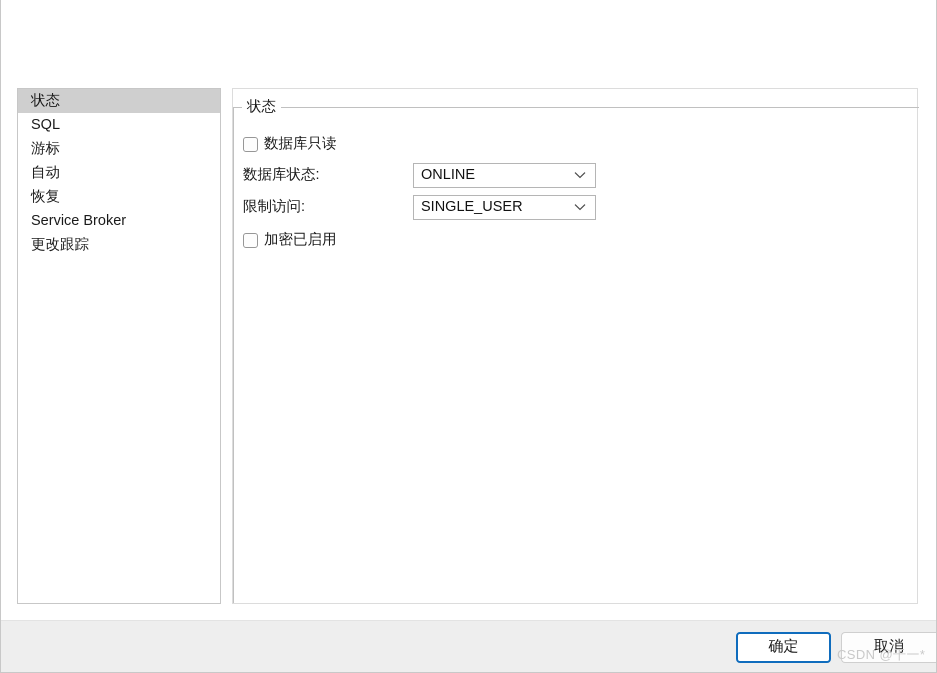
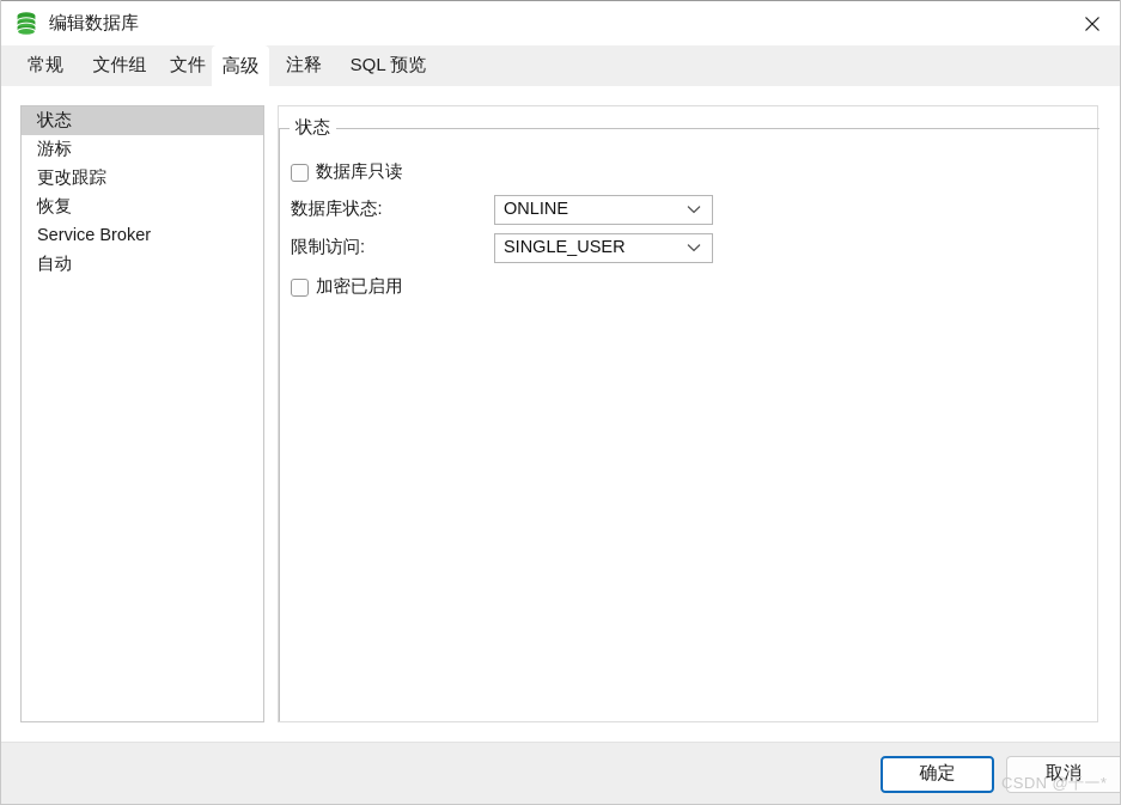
+ 编辑数据库
+ 常规
+ 文件组
+ 文件
+ 高级
+ 注释
+ SQL 预览
  状态
- SQL
  游标
- 自动
+ 更改跟踪
  恢复
  Service Broker
- 更改跟踪
+ 自动
  状态
  数据库只读
  数据库状态:
  ONLINE
  限制访问:
  SINGLE_USER
  加密已启用
  确定
  取消
  CSDN @干一*
